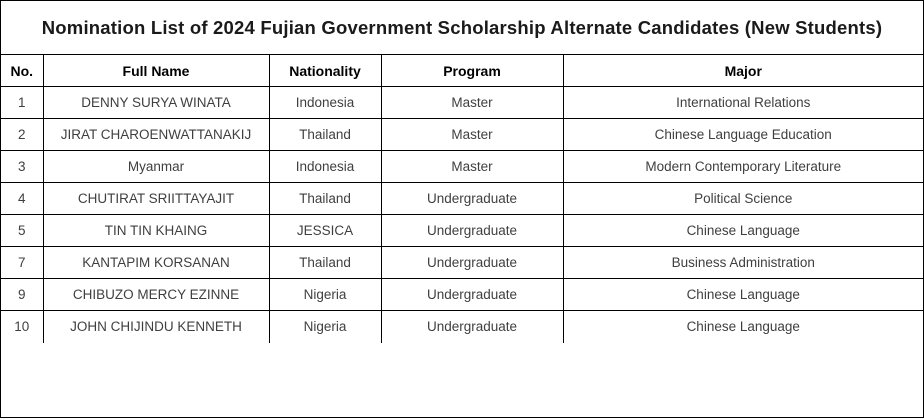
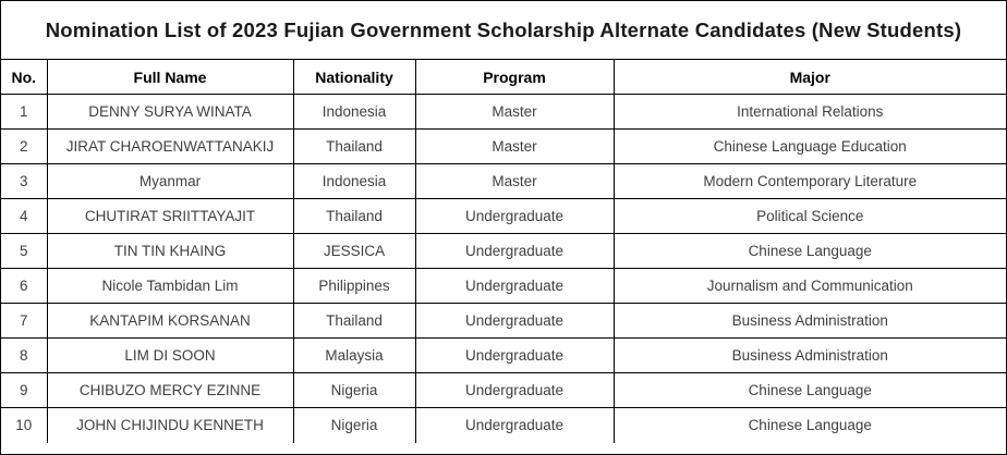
- Nomination List of 2024 Fujian Government Scholarship Alternate Candidates (New Students)
+ Nomination List of 2023 Fujian Government Scholarship Alternate Candidates (New Students)
  No.	Full Name	Nationality	Program	Major
  1	DENNY SURYA WINATA	Indonesia	Master	International Relations
  2	JIRAT CHAROENWATTANAKIJ	Thailand	Master	Chinese Language Education
  3	Myanmar	Indonesia	Master	Modern Contemporary Literature
  4	CHUTIRAT SRIITTAYAJIT	Thailand	Undergraduate	Political Science
  5	TIN TIN KHAING	JESSICA	Undergraduate	Chinese Language
+ 6	Nicole Tambidan Lim	Philippines	Undergraduate	Journalism and Communication
  7	KANTAPIM KORSANAN	Thailand	Undergraduate	Business Administration
+ 8	LIM DI SOON	Malaysia	Undergraduate	Business Administration
  9	CHIBUZO MERCY EZINNE	Nigeria	Undergraduate	Chinese Language
  10	JOHN CHIJINDU KENNETH	Nigeria	Undergraduate	Chinese Language
